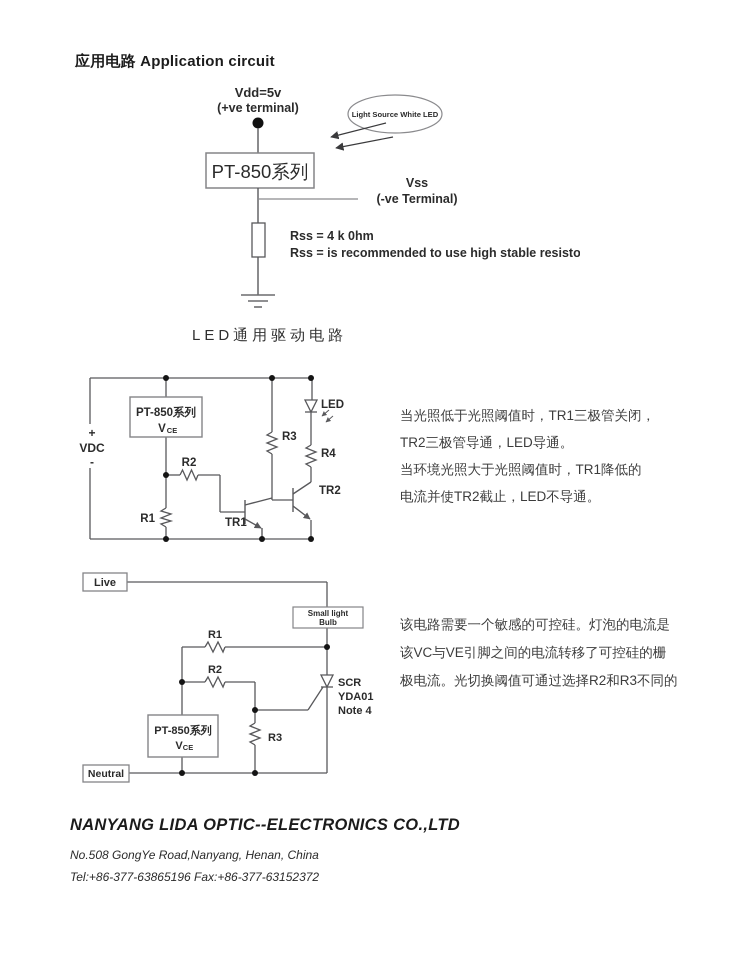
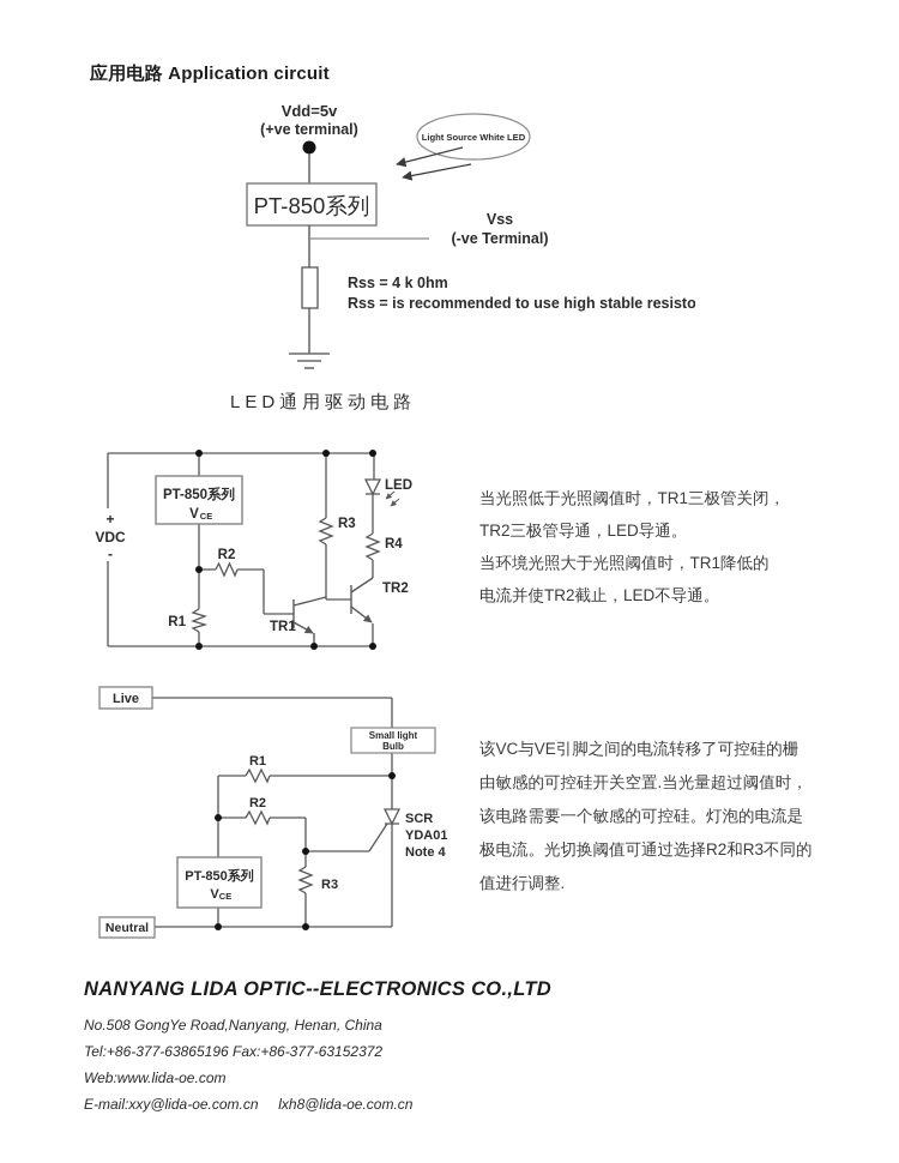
  应用电路 Application circuit
  Vdd=5v
  (+ve terminal)
  PT-850系列
  Vss
  (-ve Terminal)
  Rss = 4 k 0hm
  Rss = is recommended to use high stable resisto
  Light Source White LED
  LED通用驱动电路
  PT-850系列
  V
  CE
  +
  VDC
  -
  R1
  R2
  R3
  R4
  LED
  TR1
  TR2
  当光照低于光照阈值时，TR1三极管关闭，
  TR2三极管导通，LED导通。
  当环境光照大于光照阈值时，TR1降低的
  电流并使TR2截止，LED不导通。
  Live
  Neutral
  Small light
  Bulb
  PT-850系列
  V
  CE
  R1
  R2
  R3
  SCR
  YDA01
  Note 4
- 该电路需要一个敏感的可控硅。灯泡的电流是
+ 该VC与VE引脚之间的电流转移了可控硅的栅
+ 由敏感的可控硅开关空置.当光量超过阈值时，
- 该VC与VE引脚之间的电流转移了可控硅的栅
+ 该电路需要一个敏感的可控硅。灯泡的电流是
  极电流。光切换阈值可通过选择R2和R3不同的
+ 值进行调整.
  NANYANG LIDA OPTIC--ELECTRONICS CO.,LTD
  No.508 GongYe Road,Nanyang, Henan, China
  Tel:+86-377-63865196 Fax:+86-377-63152372
+ Web:www.lida-oe.com
+ E-mail:xxy@lida-oe.com.cn lxh8@lida-oe.com.cn
